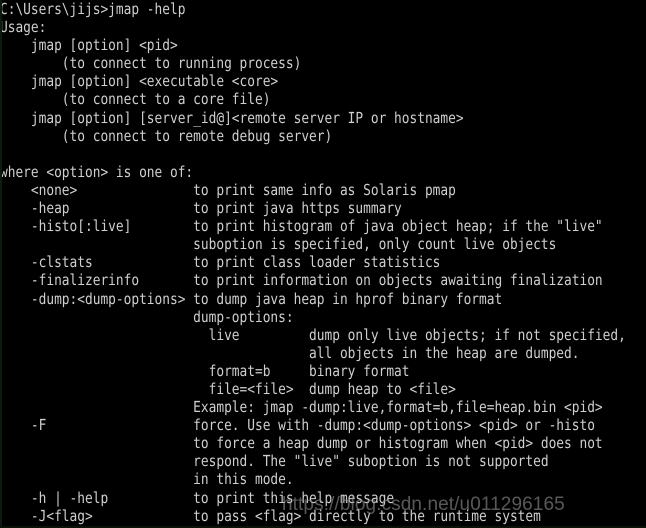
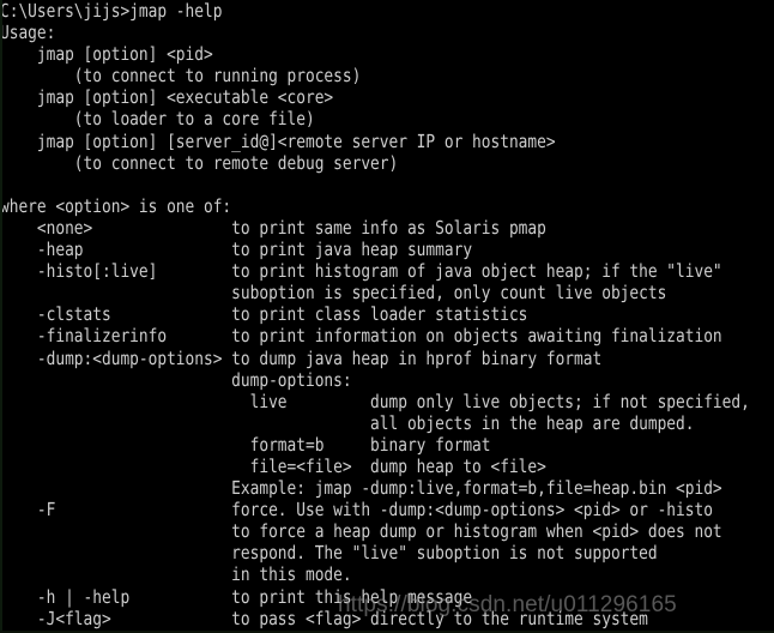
  C:\Users\jijs>jmap -help
  Usage:
  jmap [option] <pid>
  (to connect to running process)
  jmap [option] <executable <core>
- (to connect to a core file)
+ (to loader to a core file)
  jmap [option] [server_id@]<remote server IP or hostname>
  (to connect to remote debug server)
  where <option> is one of:
  <none> to print same info as Solaris pmap
- -heap to print java https summary
+ -heap to print java heap summary
  -histo[:live] to print histogram of java object heap; if the "live"
  suboption is specified, only count live objects
  -clstats to print class loader statistics
  -finalizerinfo to print information on objects awaiting finalization
  -dump:<dump-options> to dump java heap in hprof binary format
  dump-options:
  live dump only live objects; if not specified,
  all objects in the heap are dumped.
  format=b binary format
  file=<file> dump heap to <file>
  Example: jmap -dump:live,format=b,file=heap.bin <pid>
  -F force. Use with -dump:<dump-options> <pid> or -histo
  to force a heap dump or histogram when <pid> does not
  respond. The "live" suboption is not supported
  in this mode.
  -h | -help to print this help message
  -J<flag> to pass <flag> directly to the runtime system
  https://blog.csdn.net/u011296165
